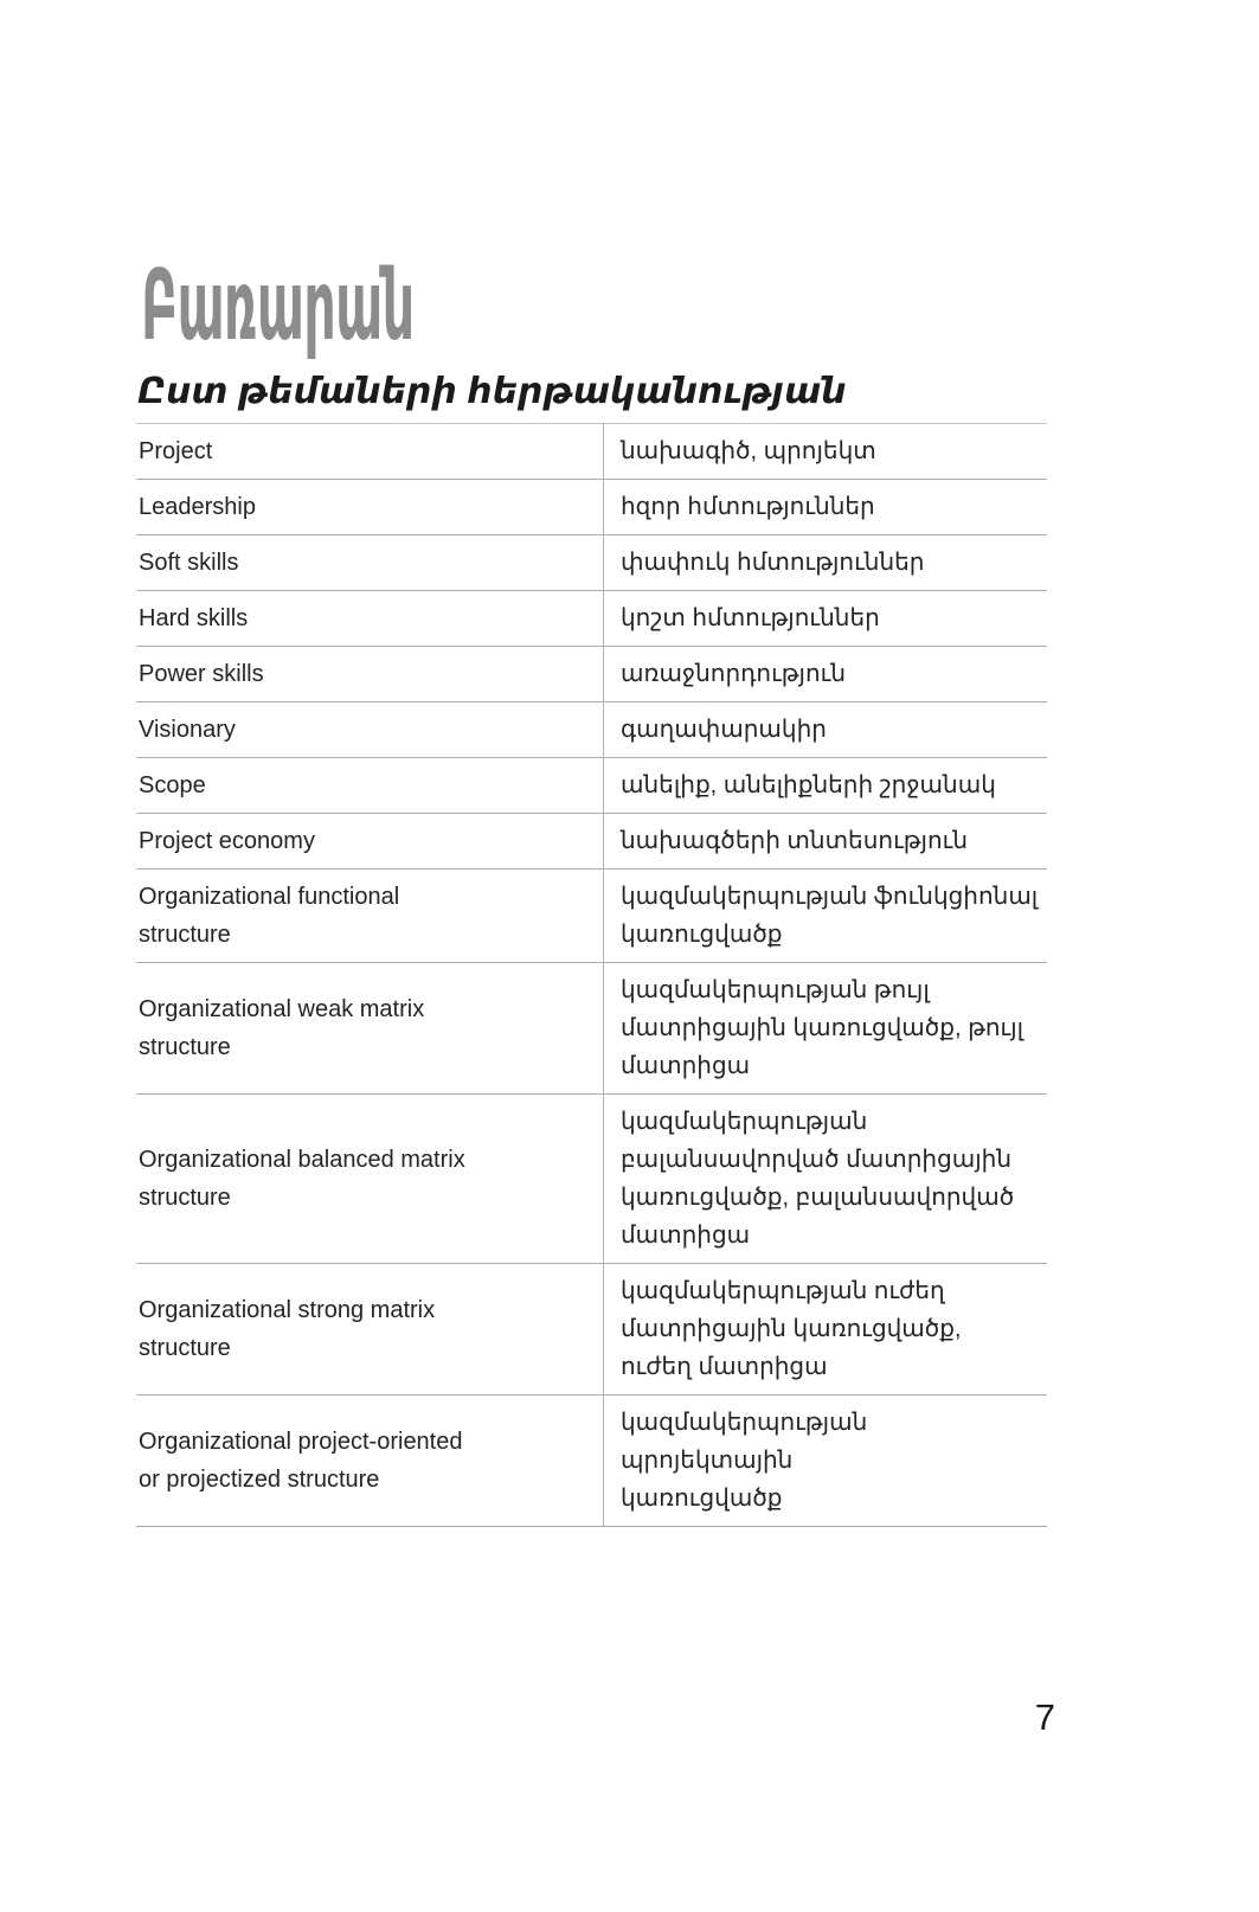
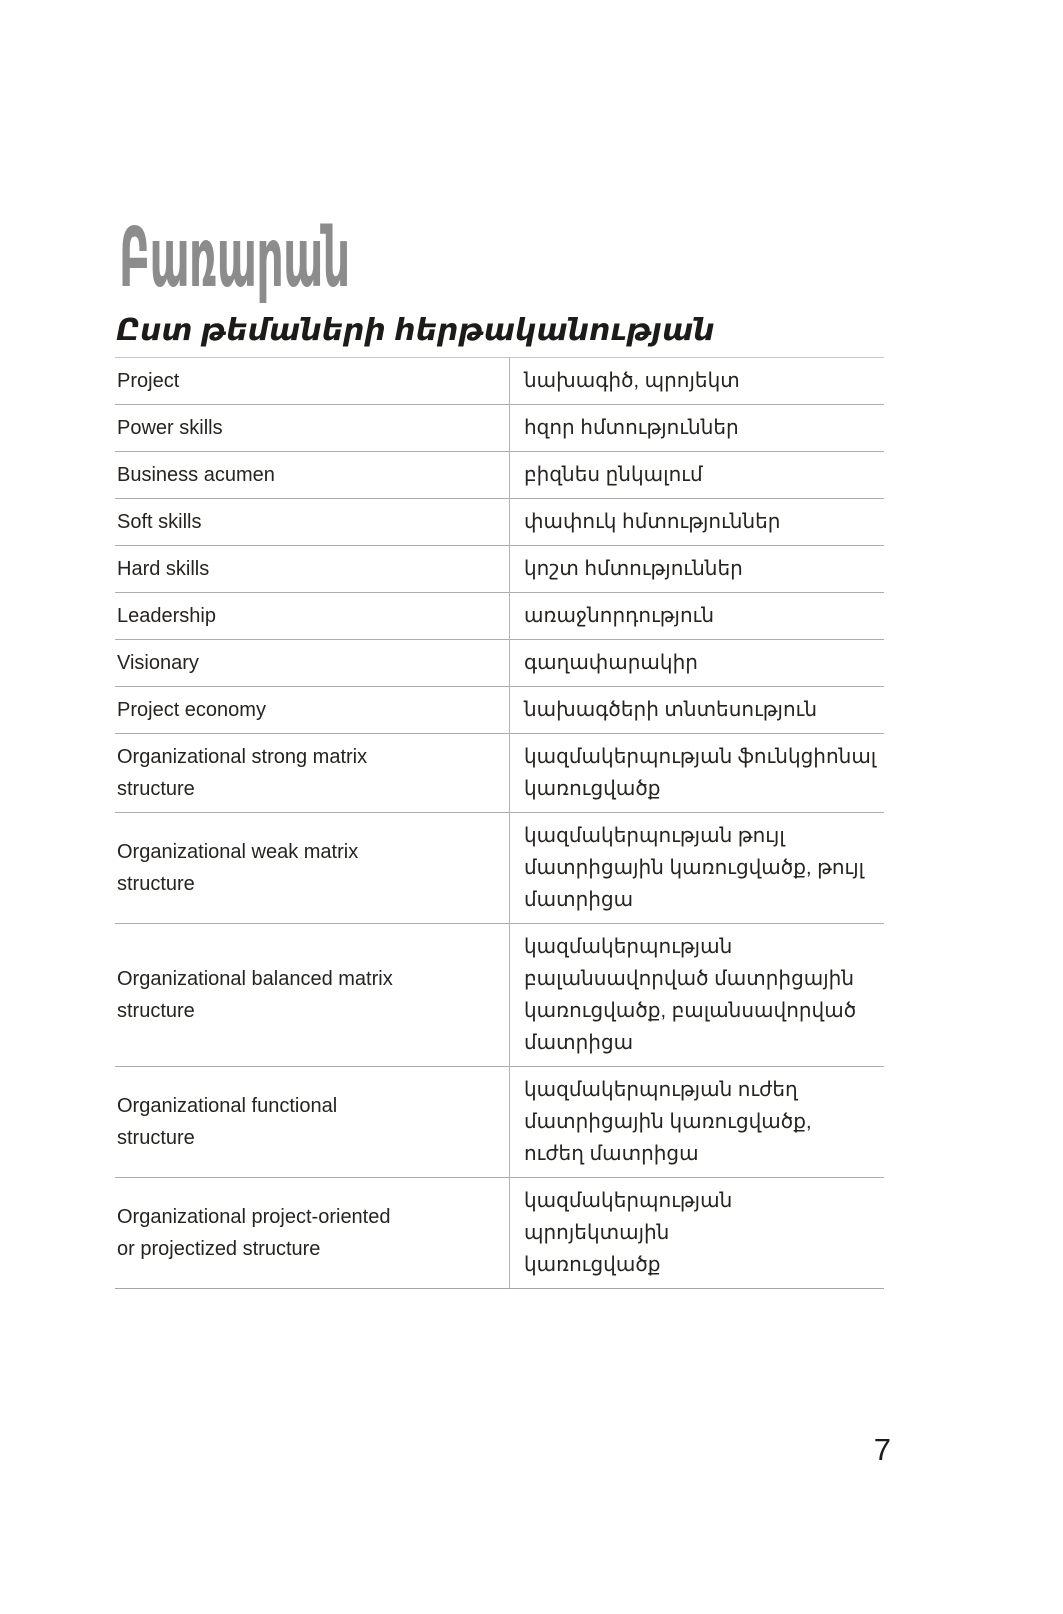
  Բառարան
  Ըստ թեմաների հերթականության
  Project	նախագիծ, պրոյեկտ
- Leadership	հզոր հմտություններ
+ Power skills	հզոր հմտություններ
+ Business acumen	բիզնես ընկալում
  Soft skills	փափուկ հմտություններ
  Hard skills	կոշտ հմտություններ
- Power skills	առաջնորդություն
+ Leadership	առաջնորդություն
  Visionary	գաղափարակիր
- Scope	անելիք, անելիքների շրջանակ
  Project economy	նախագծերի տնտեսություն
- Organizational functional structure	կազմակերպության ֆունկցիոնալ կառուցվածք
+ Organizational strong matrix structure	կազմակերպության ֆունկցիոնալ կառուցվածք
  Organizational weak matrix structure	կազմակերպության թույլ մատրիցային կառուցվածք, թույլ մատրիցա
  Organizational balanced matrix structure	կազմակերպության բալանսավորված մատրիցային կառուցվածք, բալանսավորված մատրիցա
- Organizational strong matrix structure	կազմակերպության ուժեղ մատրիցային կառուցվածք, ուժեղ մատրիցա
+ Organizational functional structure	կազմակերպության ուժեղ մատրիցային կառուցվածք, ուժեղ մատրիցա
  Organizational project-oriented or projectized structure	կազմակերպության պրոյեկտային կառուցվածք
  7
